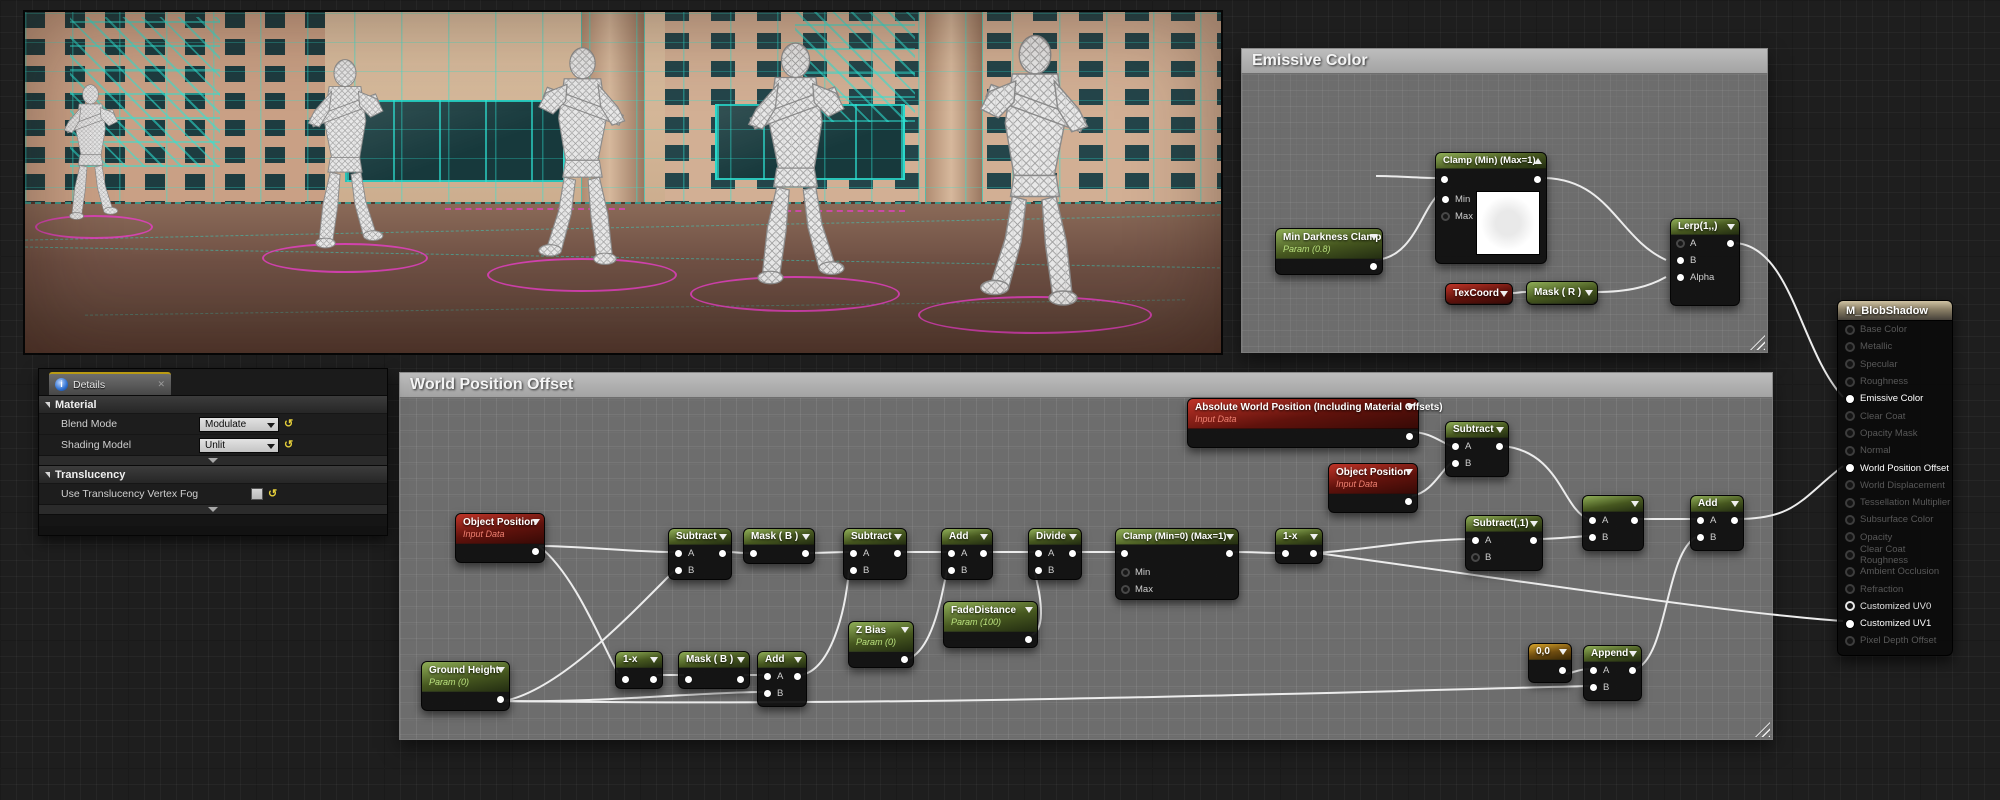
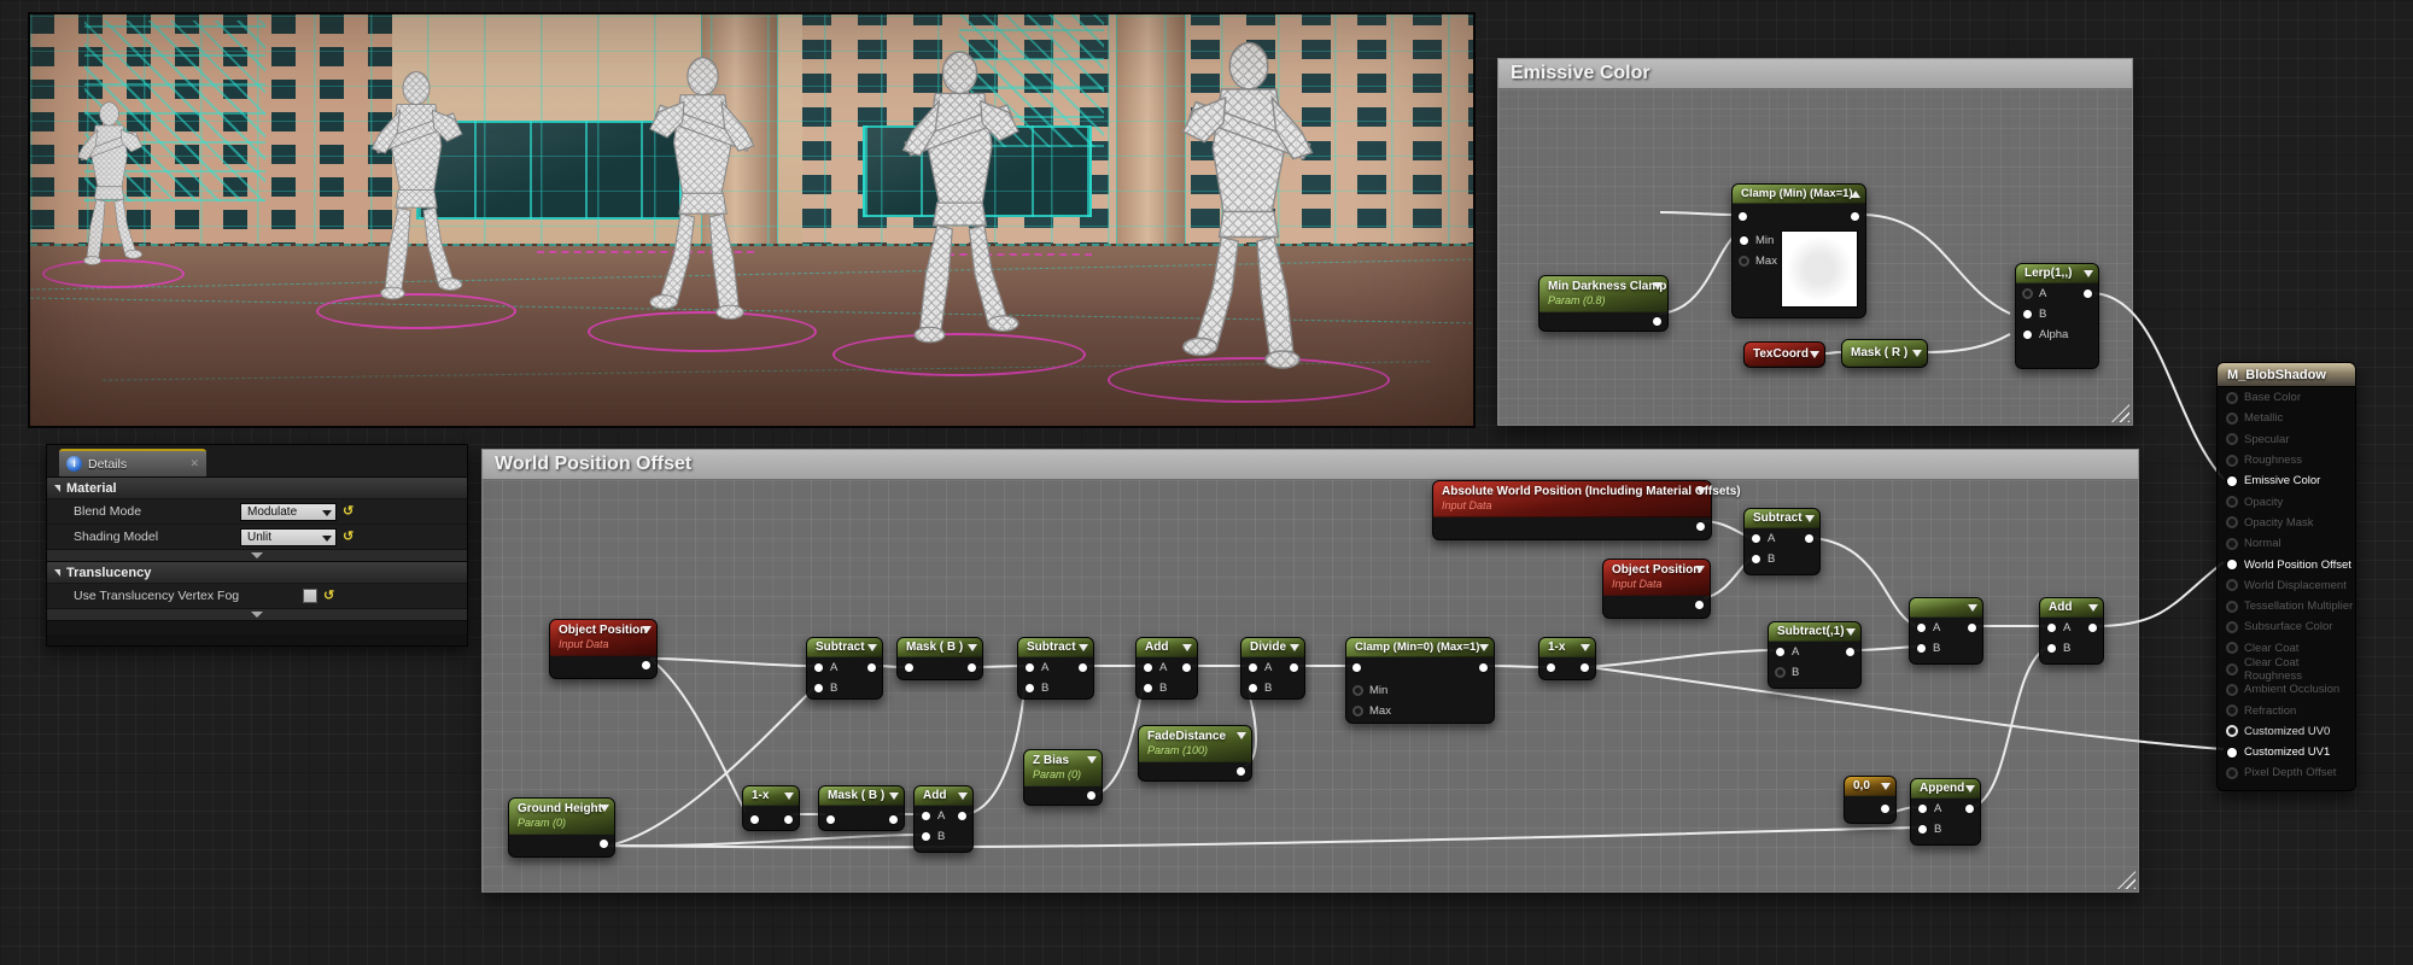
  Emissive Color
  World Position Offset
  Min Darkness Clap
  Param (0.8)
  Clamp (Min) (Max=1)
  Min
  Max
  TexCoord
  Mask ( R )
  Lerp(1,,)
  A
  B
  Alpha
  Object Positio
  Input Data
  Subtract
  A
  B
  Mask ( B )
  Subtract
  A
  B
  Add
  A
  B
  Divide
  A
  B
  Clamp (Min=0) (Max=1)
  Min
  Max
  1-x
  FadeDistance
  Param (100)
  Z Bias
  Param (0)
  Ground Heigh
  Param (0)
  1-x
  Mask ( B )
  Add
  A
  B
  Absolute World Position (Including Materialffsets)
  Input Data
  Object Positio
  Input Data
  Subtract
  A
  B
  Subtract(,1)
  A
  B
  A
  B
  Add
  A
  B
  0,0
  Append
  A
  B
  M_BlobShadow
  Base Color
  Metallic
  Specular
  Roughness
  Emissive Color
- Clear Coat
+ Opacity
  Opacity Mask
  Normal
  World Position Offset
  World Displacement
  Tessellation Multiplier
  Subsurface Color
- Opacity
+ Clear Coat
  Clear Coat Roughness
  Ambient Occlusion
  Refraction
  Customized UV0
  Customized UV1
  Pixel Depth Offset
  i
  Details
  ✕
  Material
  Blend Mode
  Modulate
  ↺
  Shading Model
  Unlit
  ↺
  Translucency
  Use Translucency Vertex Fog
  ↺
